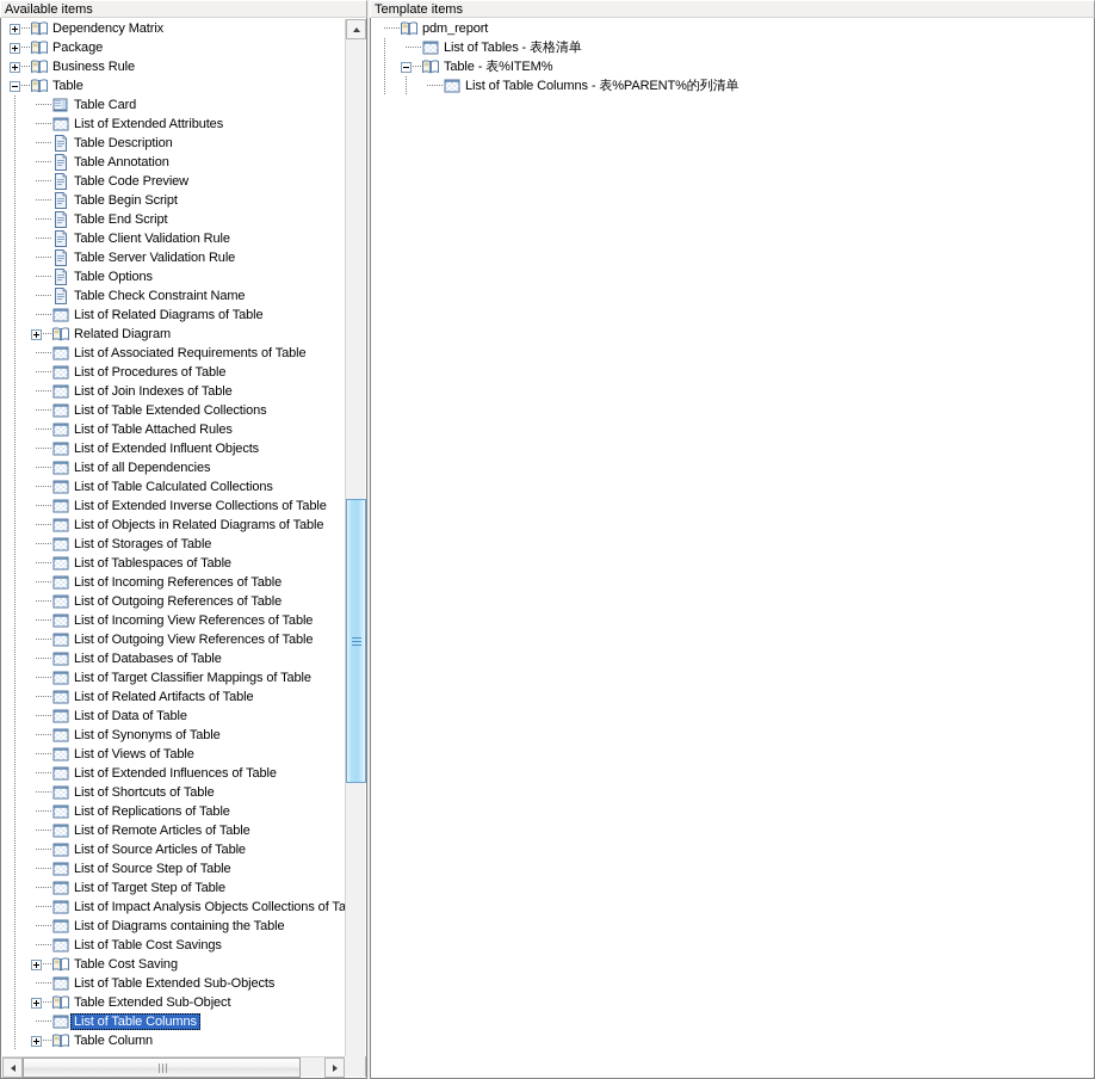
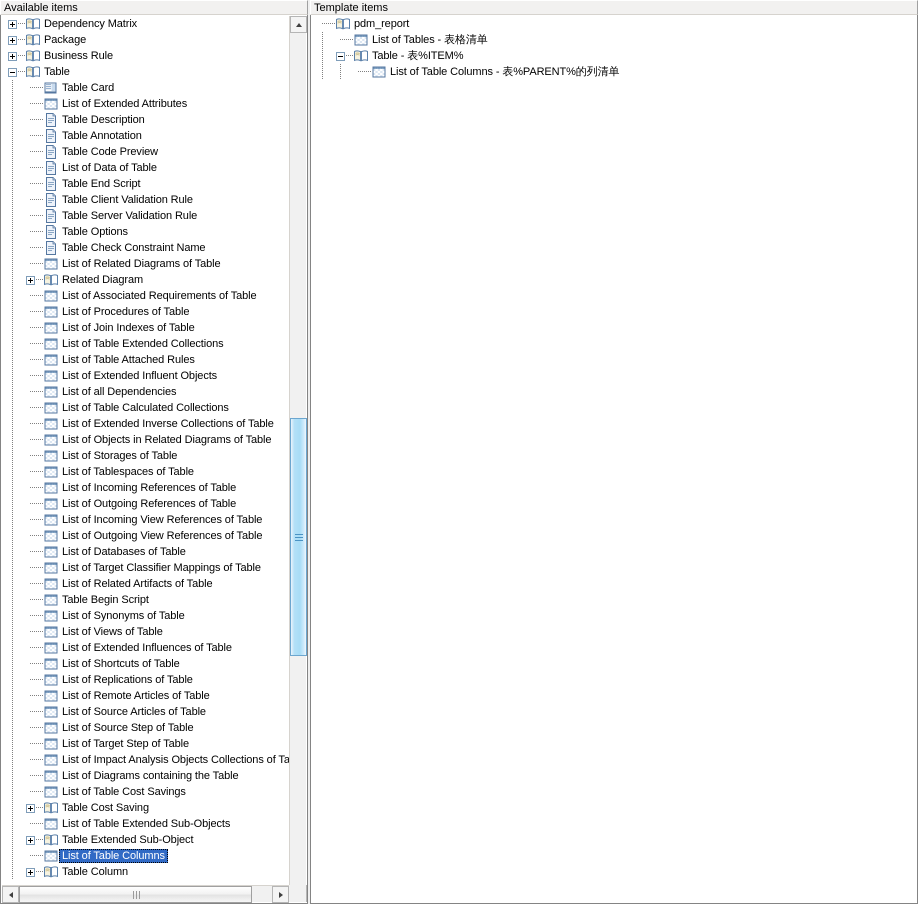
  Available items
  Dependency Matrix
  Package
  Business Rule
  Table
  Table Card
  List of Extended Attributes
  Table Description
  Table Annotation
  Table Code Preview
- Table Begin Script
+ List of Data of Table
  Table End Script
  Table Client Validation Rule
  Table Server Validation Rule
  Table Options
  Table Check Constraint Name
  List of Related Diagrams of Table
  Related Diagram
  List of Associated Requirements of Table
  List of Procedures of Table
  List of Join Indexes of Table
  List of Table Extended Collections
  List of Table Attached Rules
  List of Extended Influent Objects
  List of all Dependencies
  List of Table Calculated Collections
  List of Extended Inverse Collections of Table
  List of Objects in Related Diagrams of Table
  List of Storages of Table
  List of Tablespaces of Table
  List of Incoming References of Table
  List of Outgoing References of Table
  List of Incoming View References of Table
  List of Outgoing View References of Table
  List of Databases of Table
  List of Target Classifier Mappings of Table
  List of Related Artifacts of Table
- List of Data of Table
+ Table Begin Script
  List of Synonyms of Table
  List of Views of Table
  List of Extended Influences of Table
  List of Shortcuts of Table
  List of Replications of Table
  List of Remote Articles of Table
  List of Source Articles of Table
  List of Source Step of Table
  List of Target Step of Table
  List of Impact Analysis Objects Collections of Ta
  List of Diagrams containing the Table
  List of Table Cost Savings
  Table Cost Saving
  List of Table Extended Sub-Objects
  Table Extended Sub-Object
  List of Table Columns
  Table Column
  Template items
  pdm_report
  List of Tables - 表格清单
  Table - 表%ITEM%
  List of Table Columns - 表%PARENT%的列清单
